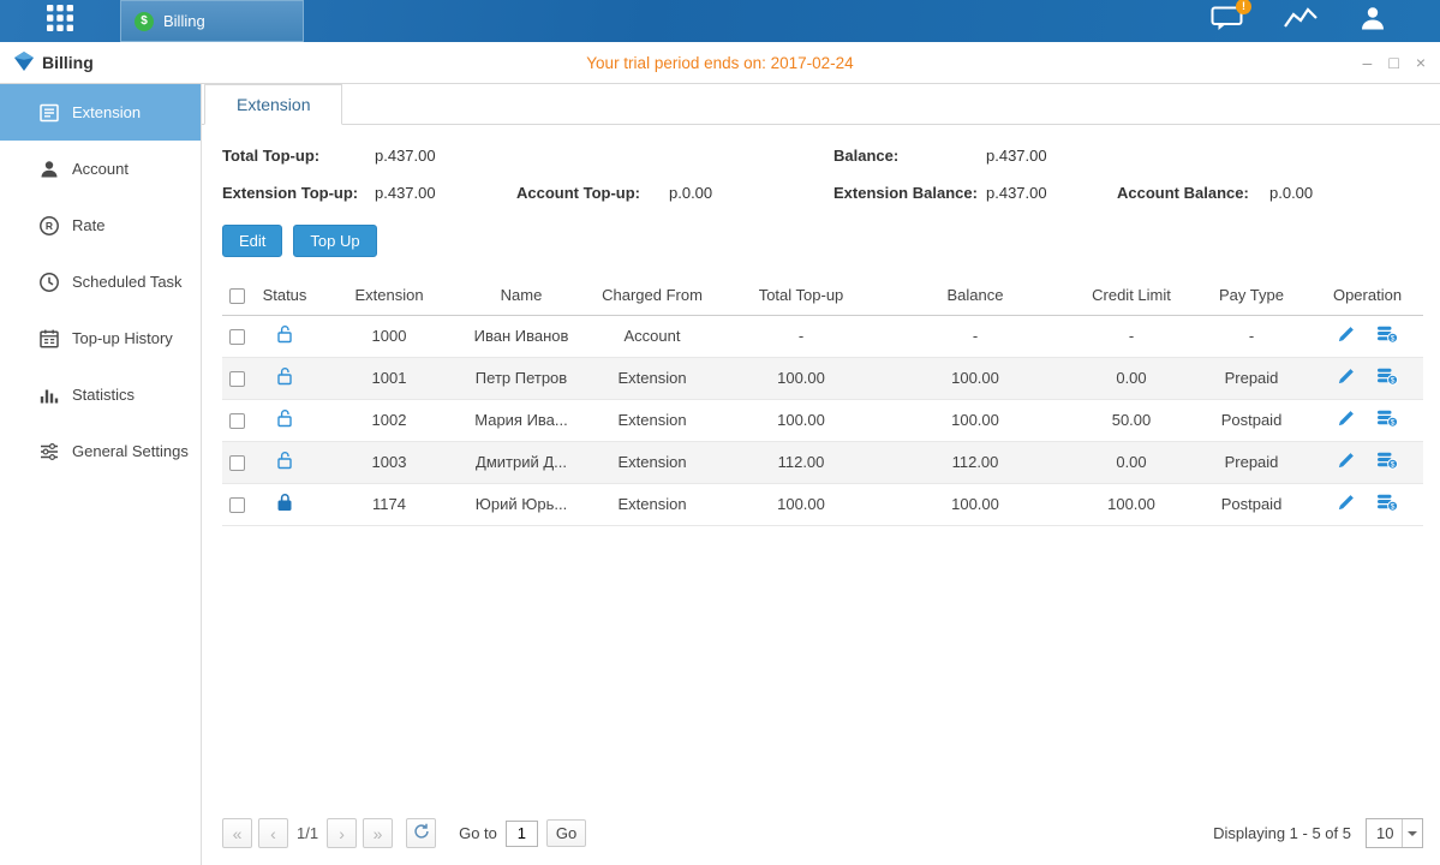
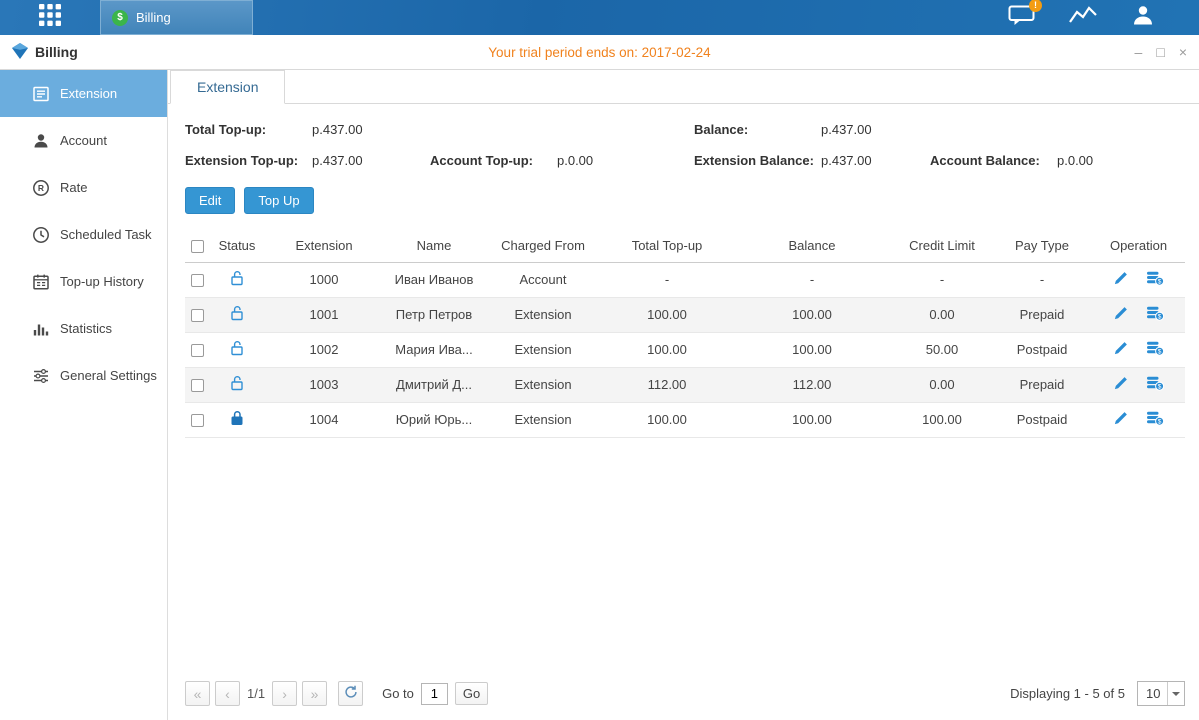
  $
  Billing
  !
  Billing
  Your trial period ends on: 2017-02-24
  –
  □
  ×
  Extension
  Account
  R
  Rate
  Scheduled Task
  Top-up History
  Statistics
  General Settings
  Extension
  Total Top-up: p.437.00
  Balance: p.437.00
  Extension Top-up: p.437.00
  Account Top-up: p.0.00
  Extension Balance: p.437.00
  Account Balance: p.0.00
  Edit
  Top Up
  	Status	Extension	Name	Charged From	Total Top-up	Balance	Credit Limit	Pay Type	Operation
  		1000	Иван Иванов	Account	-	-	-	-
  		1001	Петр Петров	Extension	100.00	100.00	0.00	Prepaid
  		1002	Мария Ива...	Extension	100.00	100.00	50.00	Postpaid
  		1003	Дмитрий Д...	Extension	112.00	112.00	0.00	Prepaid
- 		1174	Юрий Юрь...	Extension	100.00	100.00	100.00	Postpaid
+ 		1004	Юрий Юрь...	Extension	100.00	100.00	100.00	Postpaid
  «
  ‹
  1/1
  ›
  »
  Go to
  1
  Go
  Displaying 1 - 5 of 5
  10
